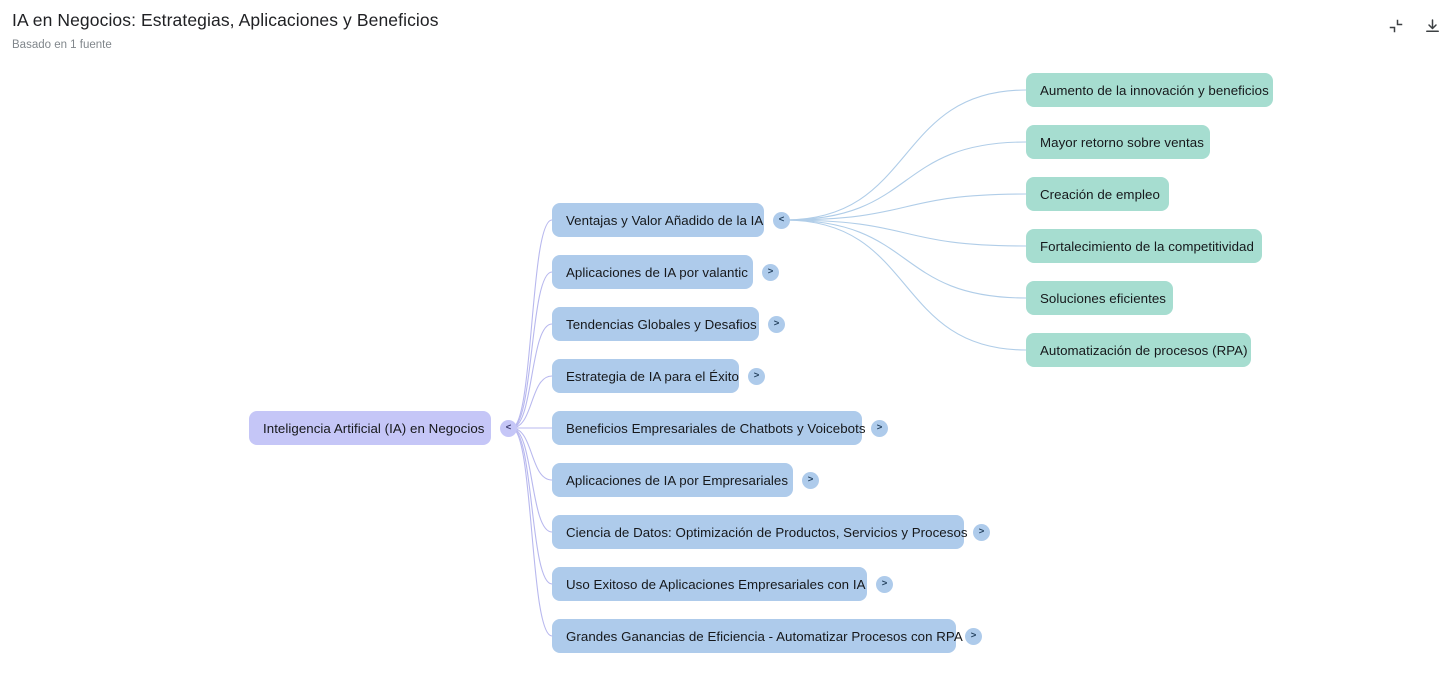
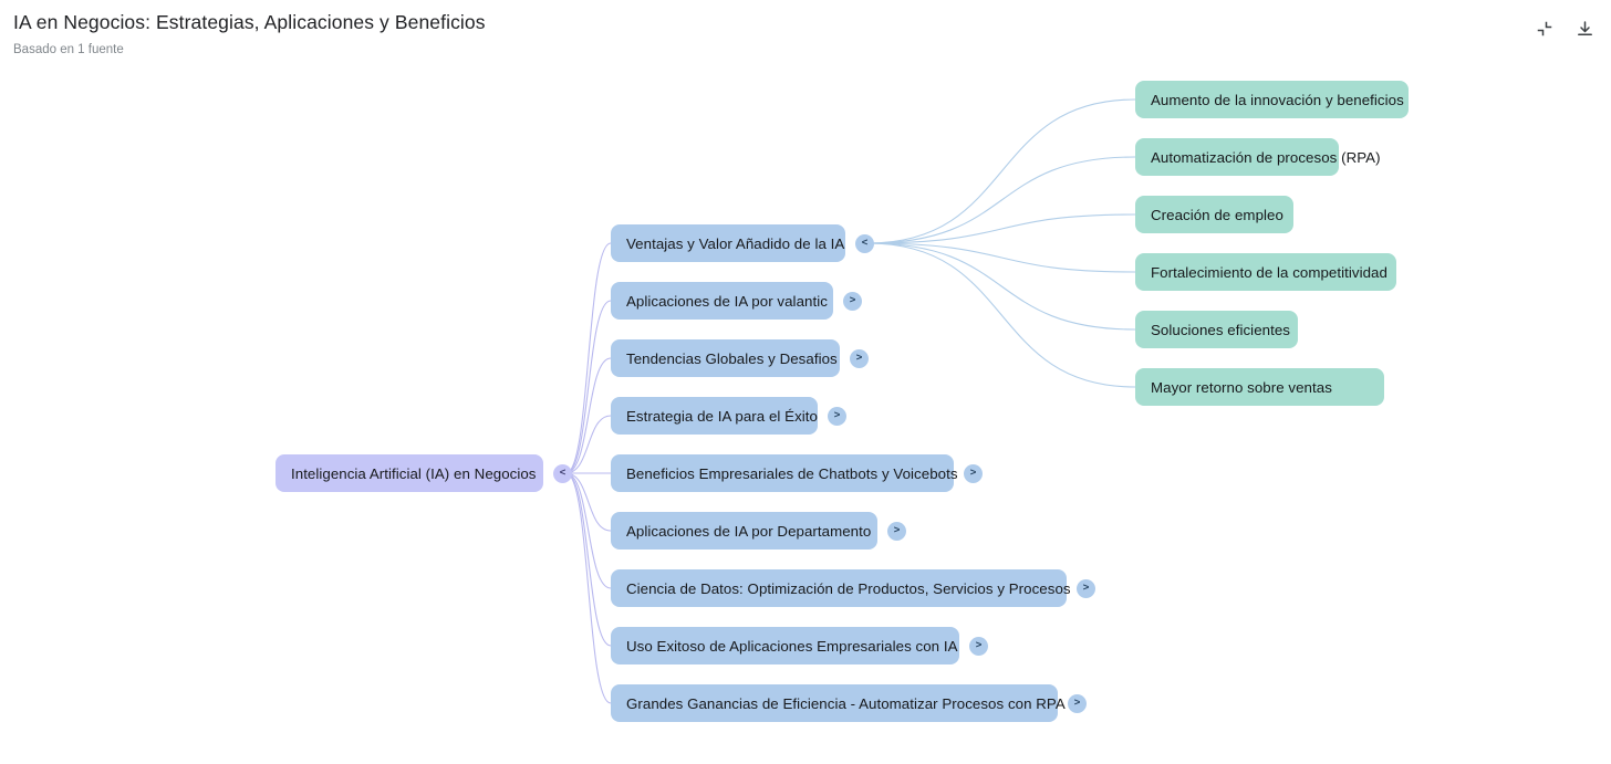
  IA en Negocios: Estrategias, Aplicaciones y Beneficios
  Basado en 1 fuente
  Inteligencia Artificial (IA) en Negocios
  <
  Ventajas y Valor Añadido de la IA
  <
  Aumento de la innovación y beneficios
- Mayor retorno sobre ventas
+ Automatización de procesos (RPA)
  Creación de empleo
  Fortalecimiento de la competitividad
  Soluciones eficientes
- Automatización de procesos (RPA)
+ Mayor retorno sobre ventas
  Aplicaciones de IA por valantic
  >
  Tendencias Globales y Desafios
  >
  Estrategia de IA para el Éxito
  >
  Beneficios Empresariales de Chatbots y Voicebots
  >
- Aplicaciones de IA por Empresariales
+ Aplicaciones de IA por Departamento
  >
  Ciencia de Datos: Optimización de Productos, Servicios y Procesos
  >
  Uso Exitoso de Aplicaciones Empresariales con IA
  >
  Grandes Ganancias de Eficiencia - Automatizar Procesos con RPA
  >
